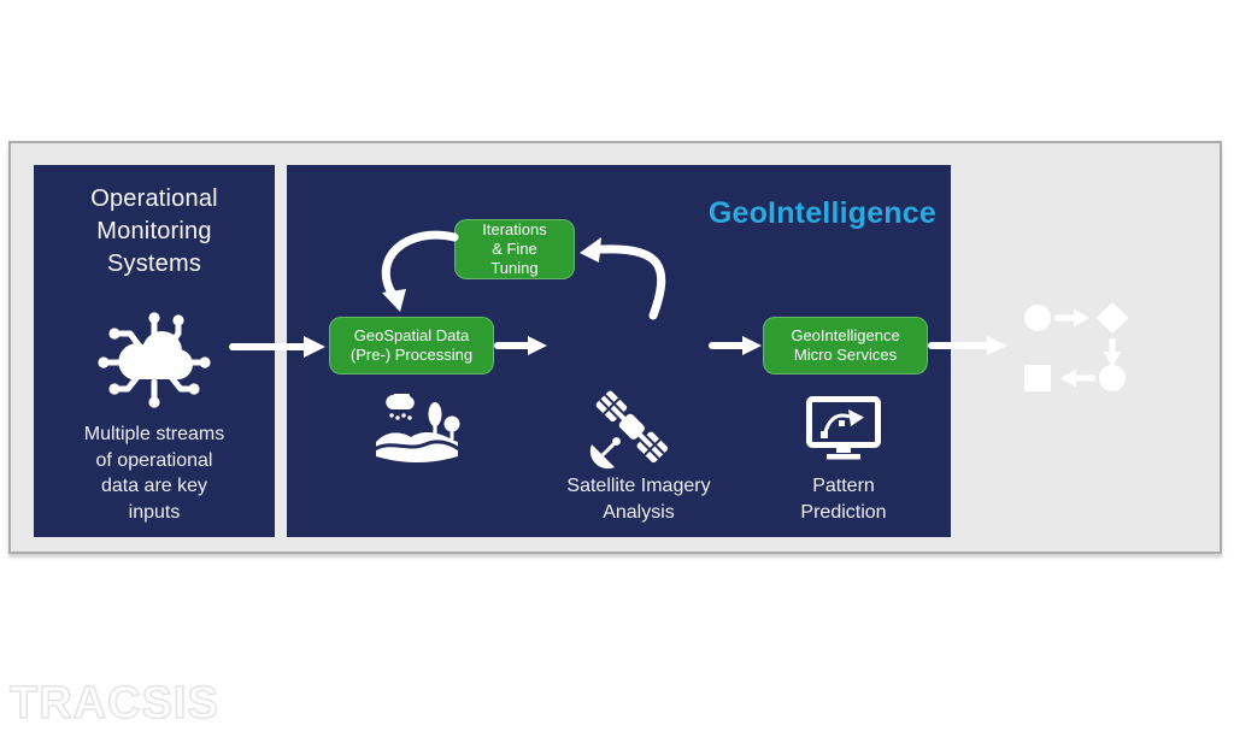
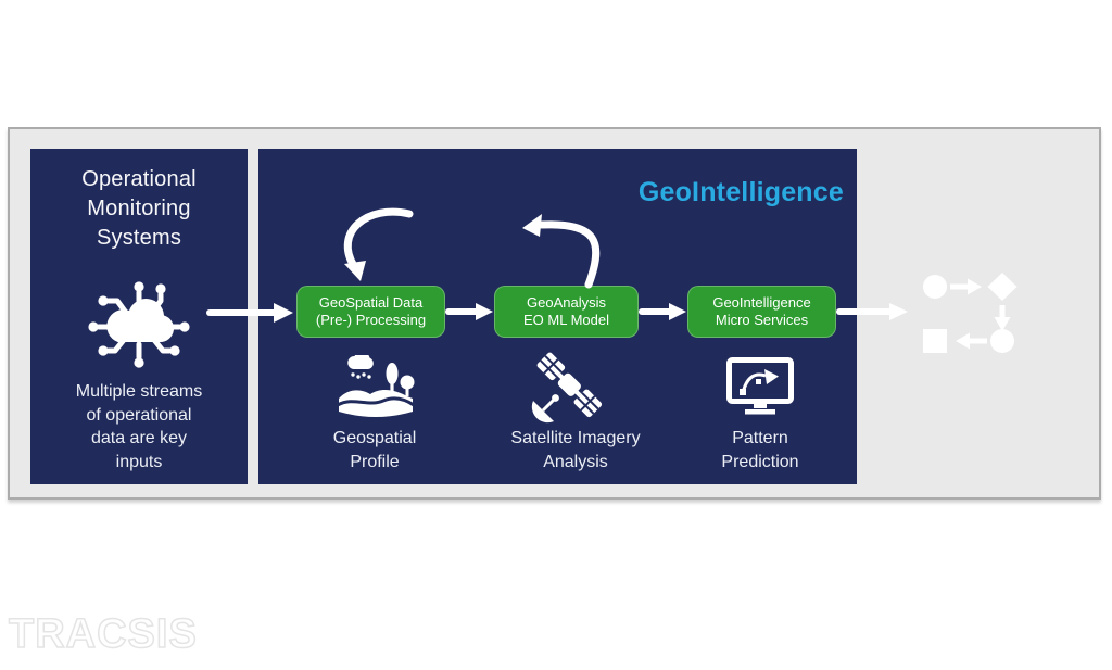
  Operational
  Monitoring
  Systems
  Multiple streams
  of operational
  data are key
  inputs
  GeoIntelligence
- Iterations
- & Fine
- Tuning
  GeoSpatial Data
  (Pre-) Processing
+ GeoAnalysis
+ EO ML Model
  GeoIntelligence
  Micro Services
+ Geospatial
+ Profile
  Satellite Imagery
  Analysis
  Pattern
  Prediction
  TRACSIS
